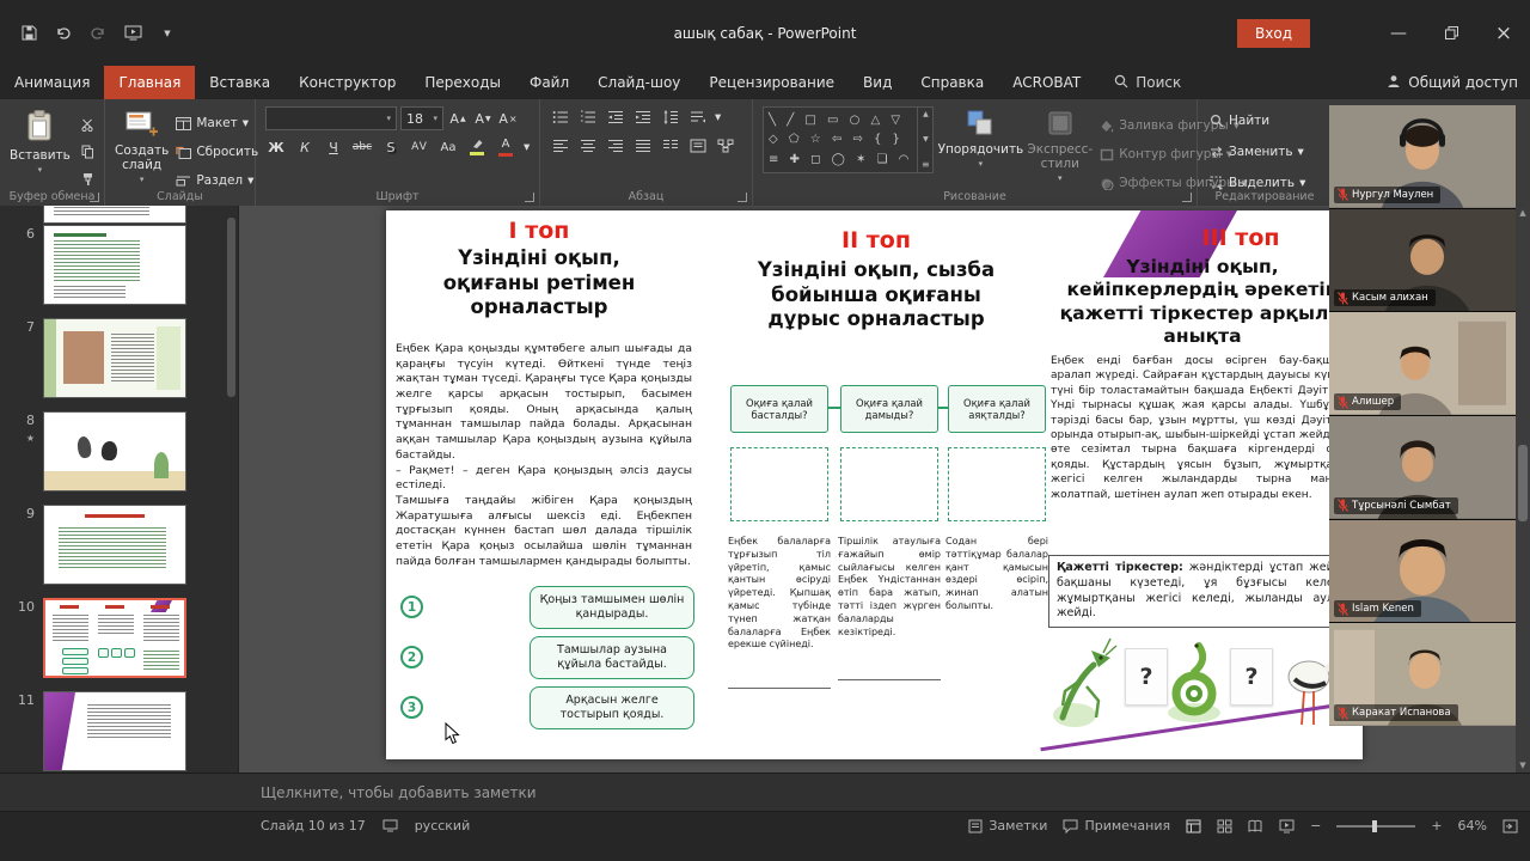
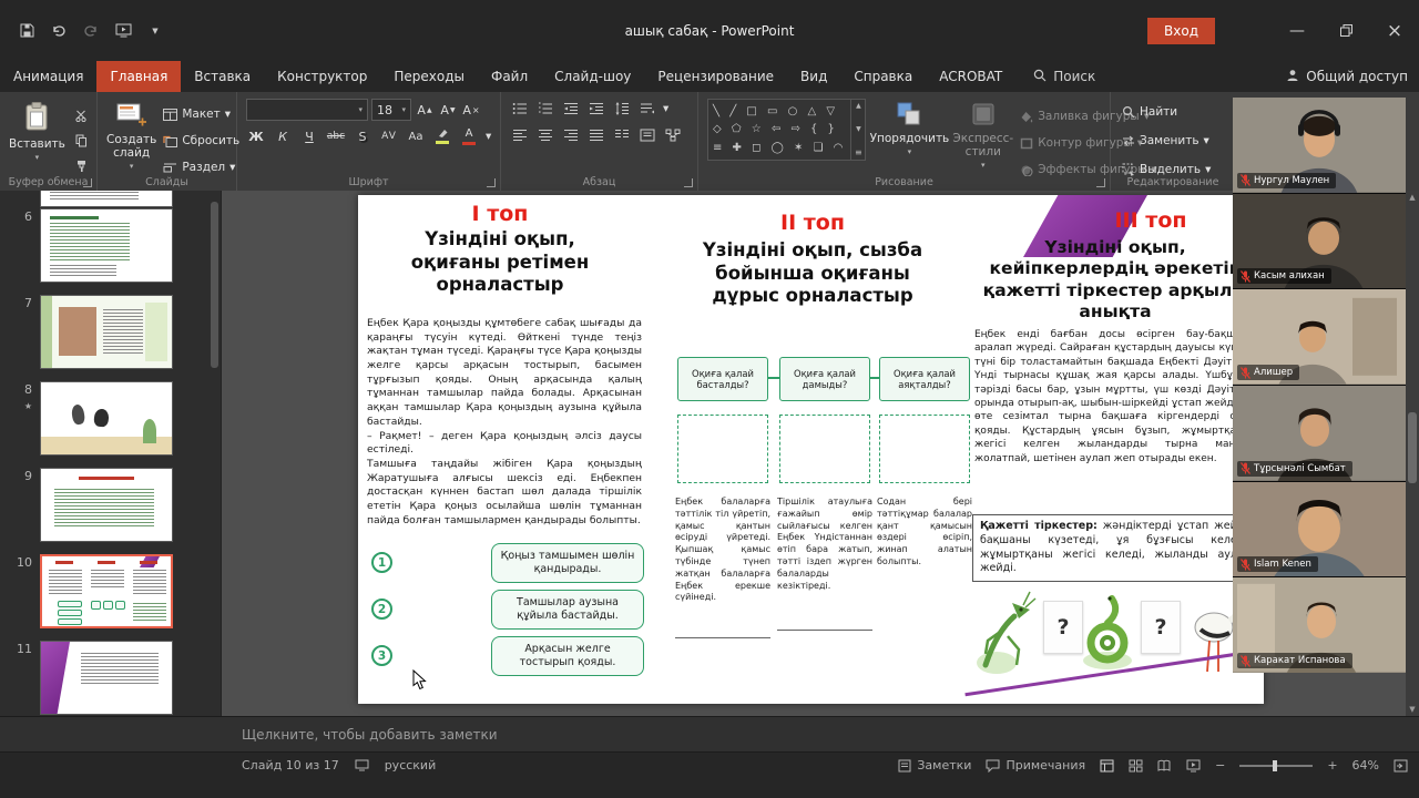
  ▼
  ашық сабақ - PowerPoint
  Вход
  —
  ×
  Анимация
  Главная
  Вставка
  Конструктор
  Переходы
  Файл
  Слайд-шоу
  Рецензирование
  Вид
  Справка
  ACROBAT
  Поиск
  Общий доступ
  Вставить
  ▾
  Буфер обмена
  Создать слайд
  ▾
  Макет
  ▾
  Сбросить
  Раздел
  ▾
  Слайды
  ▾
  18
  ▾
  А
  А
  А
  ×
  Ж
  К
  Ч
  abc
  S
  AV
  Аа
  А
  ▾
  Шрифт
  ▾
  Абзац
  ╲ ╱ □ ▭ ○ △ ▽
  ◇ ⬠ ☆ ⇦ ⇨ { }
  ≡ ✚ ◻ ◯ ✶ ❏ ◠
  ≡
  Упорядочить
  ▾
  Экспресс-стили
  ▾
  Заливка фигуры
  ▾
  Контур фигур
  ▾
  Эффекты фигуры
  ▾
  Рисование
  Найти
  Заменить
  ▾
  Выделить
  ▾
  Редактирование
  6
  7
  8
  ★
  9
  10
  11
  I топ
  Үзіндіні оқып, оқиғаны ретімен орналастыр
- Еңбек Қара қоңызды құмтөбеге алып шығады да қараңғы түсуін күтеді. Өйткені түнде теңіз жақтан тұман түседі. Қараңғы түсе Қара қоңызды желге қарсы арқасын тостырып, басымен тұрғызып қояды. Оның арқасында қалың тұманнан тамшылар пайда болады. Арқасынан аққан тамшылар Қара қоңыздың аузына құйыла бастайды.
+ Еңбек Қара қоңызды құмтөбеге сабақ шығады да қараңғы түсуін күтеді. Өйткені түнде теңіз жақтан тұман түседі. Қараңғы түсе Қара қоңызды желге қарсы арқасын тостырып, басымен тұрғызып қояды. Оның арқасында қалың тұманнан тамшылар пайда болады. Арқасынан аққан тамшылар Қара қоңыздың аузына құйыла бастайды.
  – Рақмет! – деген Қара қоңыздың әлсіз даусы естіледі.
  Тамшыға таңдайы жібіген Қара қоңыздың Жаратушыға алғысы шексіз еді. Еңбекпен достасқан күннен бастап шөл далада тіршілік ететін Қара қоңыз осылайша шөлін тұманнан пайда болған тамшылармен қандырады болыпты.
  1
  Қоңыз тамшымен шөлін қандырады.
  2
  Тамшылар аузына құйыла бастайды.
  3
  Арқасын желге тостырып қояды.
  II топ
  Үзіндіні оқып, сызба бойынша оқиғаны дұрыс орналастыр
  Оқиға қалай басталды?
  Оқиға қалай дамыды?
  Оқиға қалай аяқталды?
- Еңбек балаларға тұрғызып тіл үйретіп, қамыс қантын өсіруді үйретеді. Қыпшақ қамыс түбінде түнеп жатқан балаларға Еңбек ерекше сүйінеді.
+ Еңбек балаларға тәттілік тіл үйретіп, қамыс қантын өсіруді үйретеді. Қыпшақ қамыс түбінде түнеп жатқан балаларға Еңбек ерекше сүйінеді.
  Тіршілік атаулыға ғажайып өмір сыйлағысы келген Еңбек Үндістаннан өтіп бара жатып, тәтті іздеп жүрген балаларды кезіктіреді.
  Содан бері тәттіқұмар балалар қант қамысын өздері өсіріп, жинап алатын болыпты.
  III топ
  Үзіндіні оқып, кейіпкерлердің әрекеті қажетті тіркестер арқыл анықта
  Еңбек енді бағбан досы өсірген бау-бақш аралап жүреді. Сайраған құстардың дауысы күтүні бір толастамайтын бақшада Еңбекті Дәуіт Үнді тырнасы құшақ жая қарсы алады. Үшбұ тәрізді басы бар, ұзын мұртты, үш көзді Дәуі орында отырып-ақ, шыбын-шіркейді ұстап жейд өте сезімтал тырна бақшаға кіргендерді қояды. Құстардың ұясын бұзып, жұмыртқ жегісі келген жыландарды тырна ма жолатпай, шетінен аулап жеп отырады екен.
  Қажетті тіркестер: жәндіктерді ұстап же бақшаны күзетеді, ұя бұзғысы кел жұмыртқаны жегісі келеді, жыланды ау жейді.
  ?
  ?
  ▲
  ▼
  Щелкните, чтобы добавить заметки
  Слайд 10 из 17
  русский
  Заметки
  Примечания
  −
  +
  64%
  Нургул Маулен
  Касым алихан
  Алишер
  Тұрсынәлі Сымбат
  Islam Kenen
  Каракат Испанова
